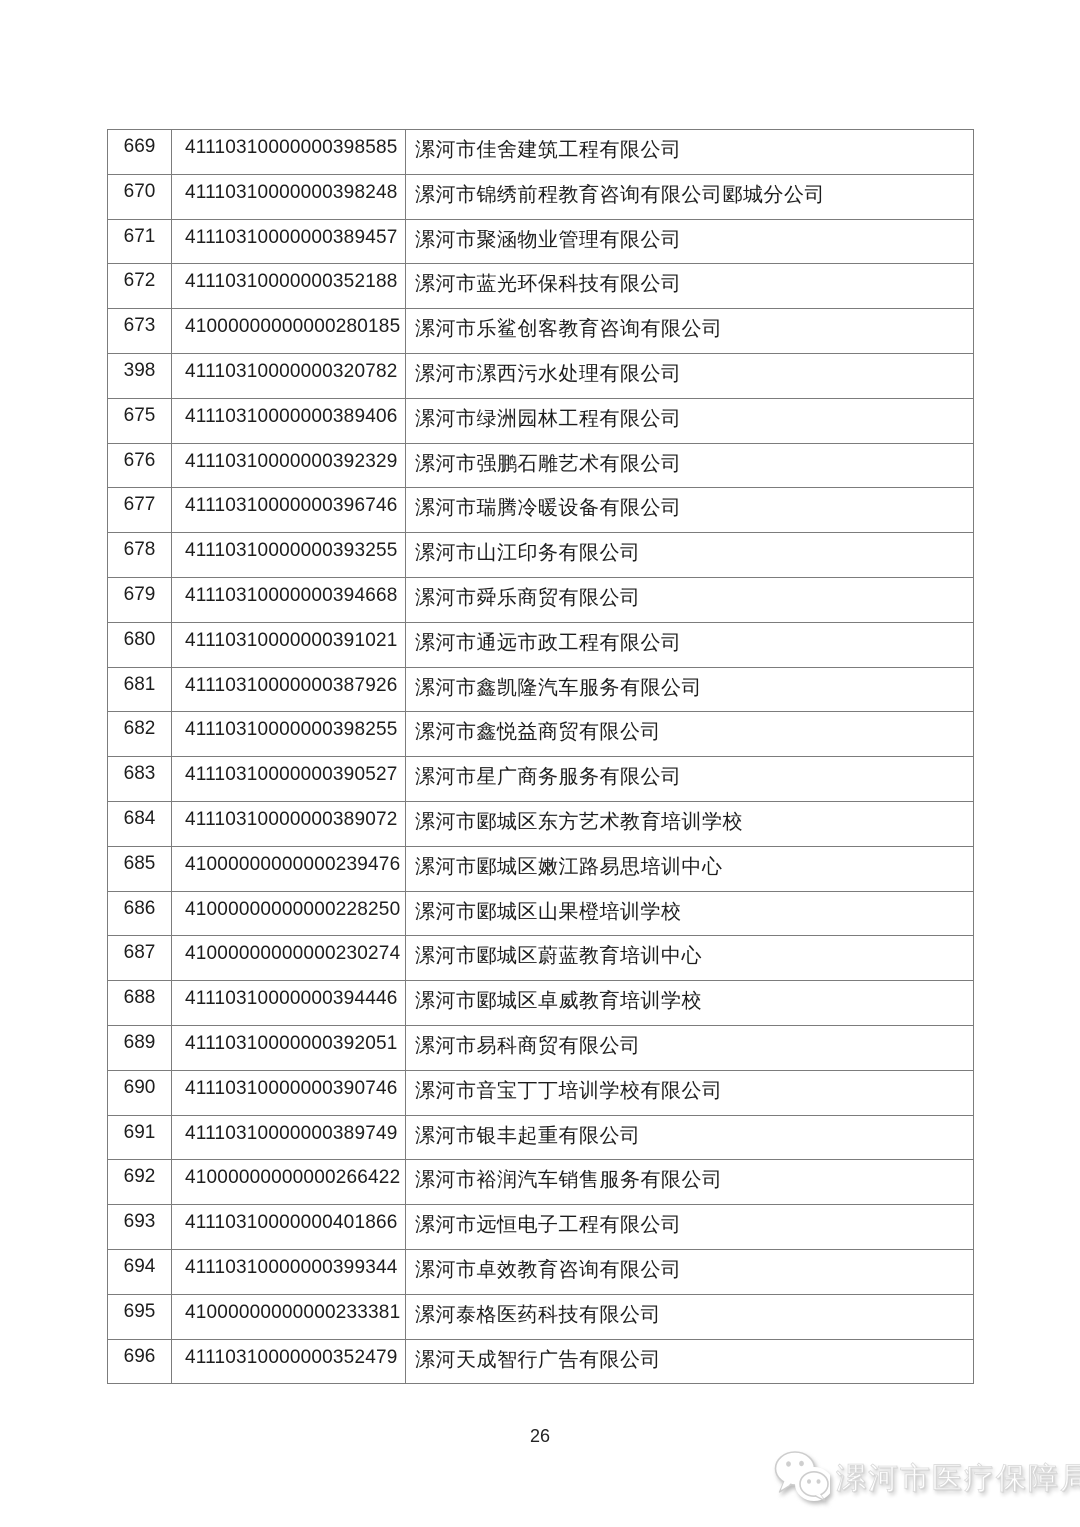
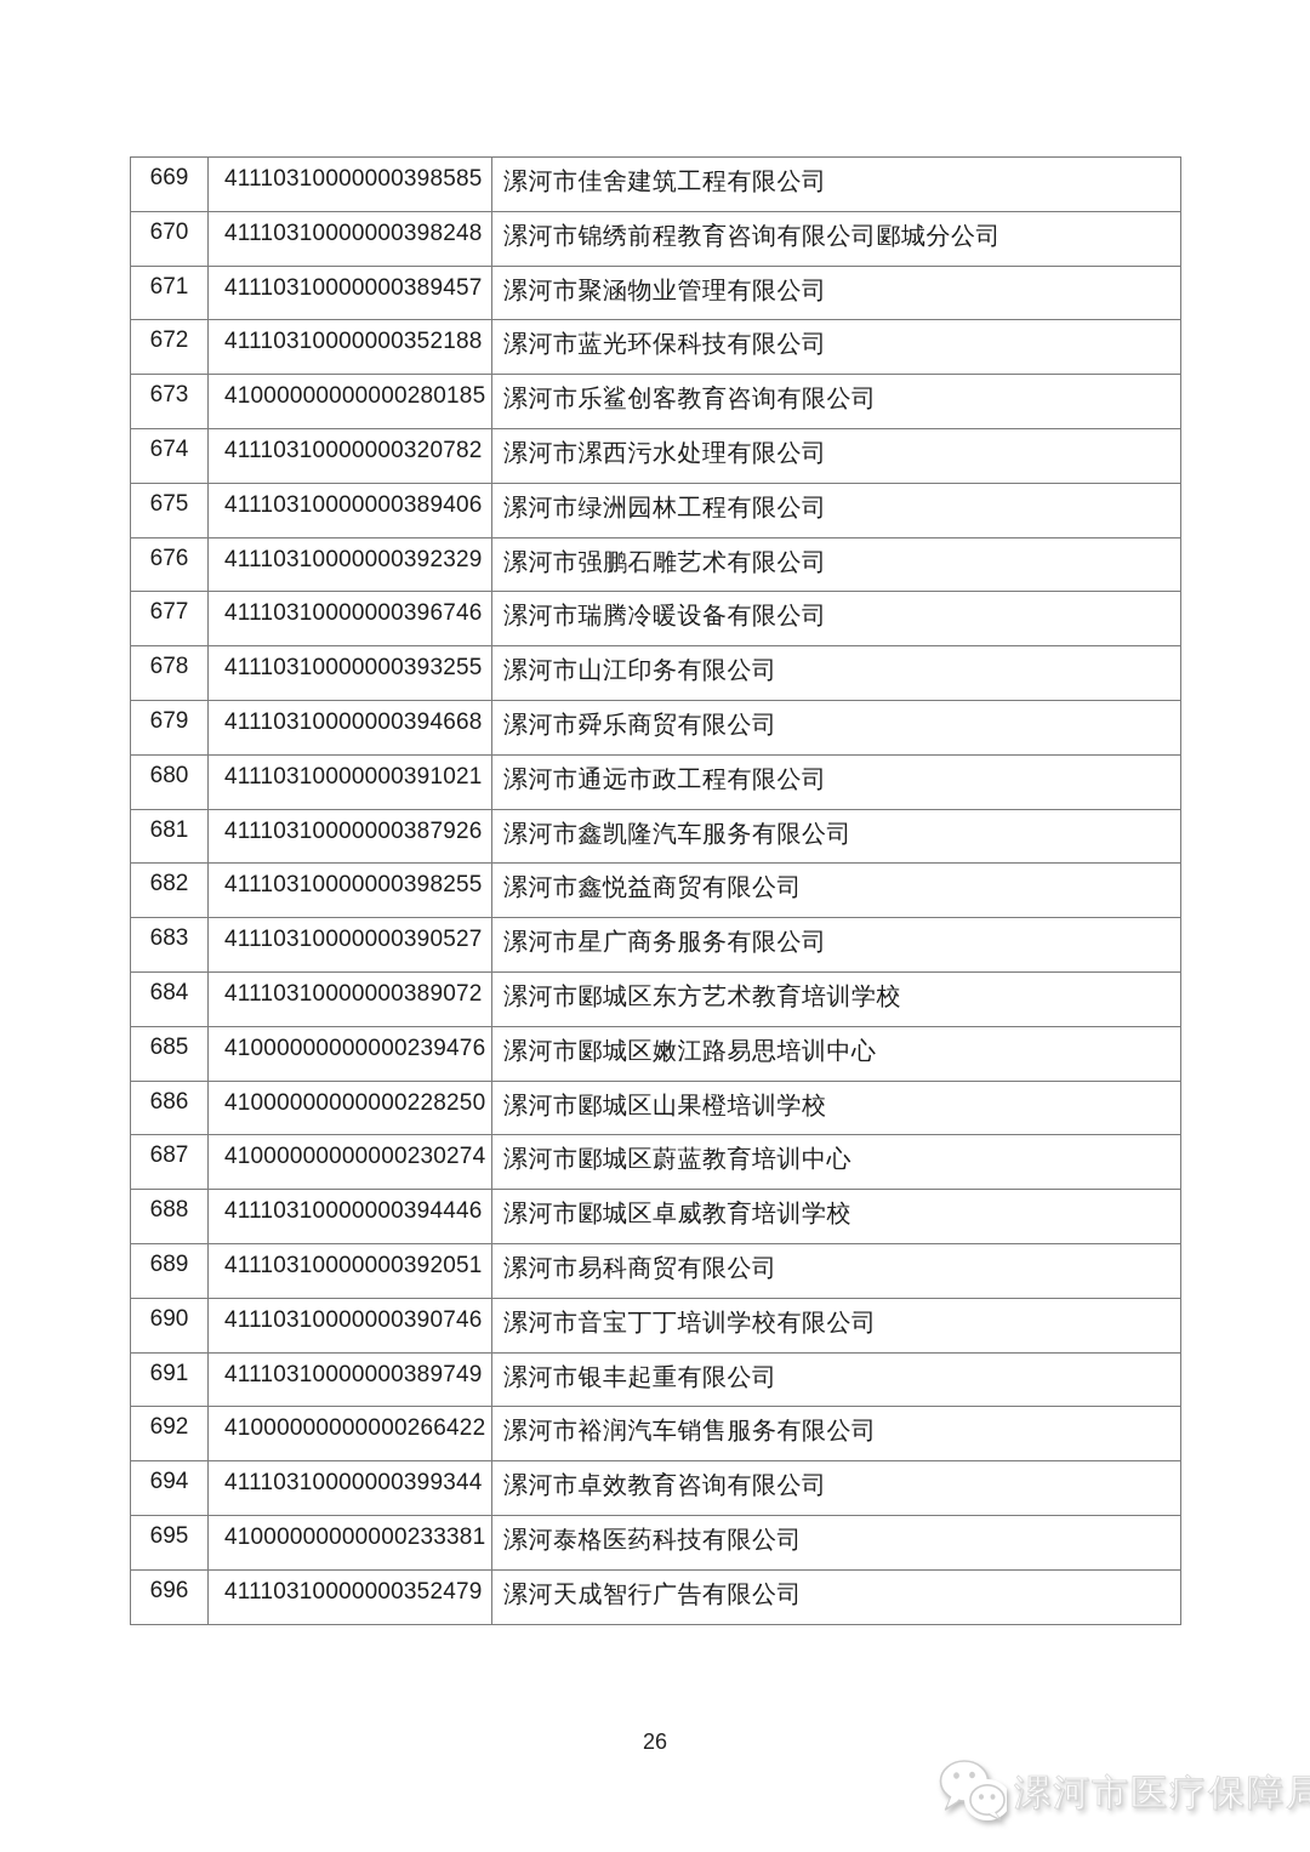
  669	41110310000000398585	漯河市佳舍建筑工程有限公司
  670	41110310000000398248	漯河市锦绣前程教育咨询有限公司郾城分公司
  671	41110310000000389457	漯河市聚涵物业管理有限公司
  672	41110310000000352188	漯河市蓝光环保科技有限公司
  673	41000000000000280185	漯河市乐鲨创客教育咨询有限公司
- 398	41110310000000320782	漯河市漯西污水处理有限公司
+ 674	41110310000000320782	漯河市漯西污水处理有限公司
  675	41110310000000389406	漯河市绿洲园林工程有限公司
  676	41110310000000392329	漯河市强鹏石雕艺术有限公司
  677	41110310000000396746	漯河市瑞腾冷暖设备有限公司
  678	41110310000000393255	漯河市山江印务有限公司
  679	41110310000000394668	漯河市舜乐商贸有限公司
  680	41110310000000391021	漯河市通远市政工程有限公司
  681	41110310000000387926	漯河市鑫凯隆汽车服务有限公司
  682	41110310000000398255	漯河市鑫悦益商贸有限公司
  683	41110310000000390527	漯河市星广商务服务有限公司
  684	41110310000000389072	漯河市郾城区东方艺术教育培训学校
  685	41000000000000239476	漯河市郾城区嫩江路易思培训中心
  686	41000000000000228250	漯河市郾城区山果橙培训学校
  687	41000000000000230274	漯河市郾城区蔚蓝教育培训中心
  688	41110310000000394446	漯河市郾城区卓威教育培训学校
  689	41110310000000392051	漯河市易科商贸有限公司
  690	41110310000000390746	漯河市音宝丁丁培训学校有限公司
  691	41110310000000389749	漯河市银丰起重有限公司
  692	41000000000000266422	漯河市裕润汽车销售服务有限公司
- 693	41110310000000401866	漯河市远恒电子工程有限公司
  694	41110310000000399344	漯河市卓效教育咨询有限公司
  695	41000000000000233381	漯河泰格医药科技有限公司
  696	41110310000000352479	漯河天成智行广告有限公司
  26
  漯河市医疗保障局
